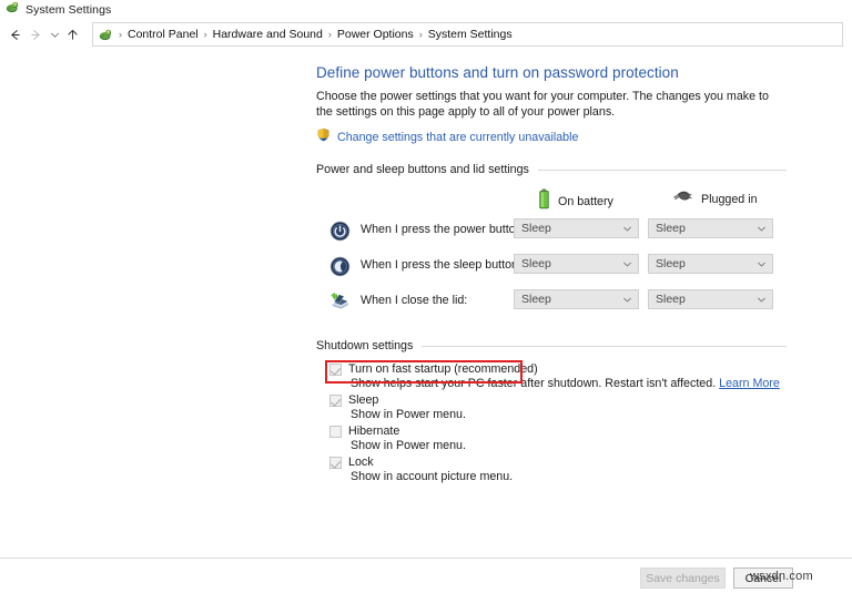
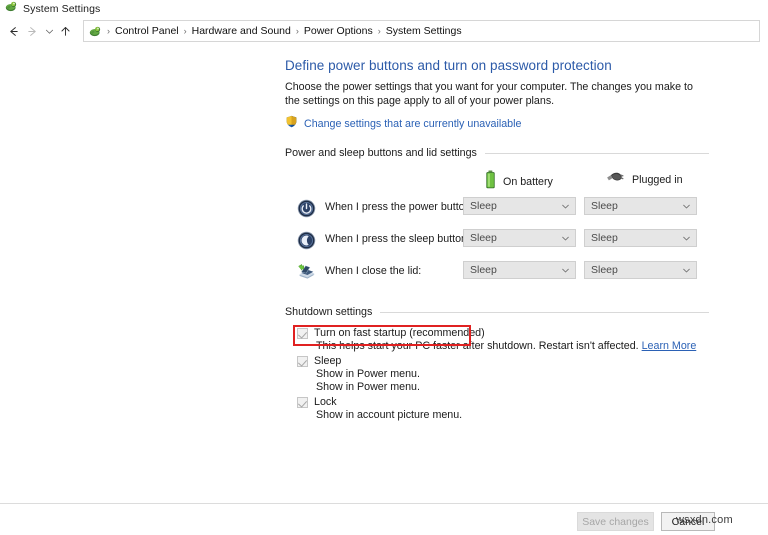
  System Settings
  ›
  Control Panel
  ›
  Hardware and Sound
  ›
  Power Options
  ›
  System Settings
  Define power buttons and turn on password protection
  Choose the power settings that you want for your computer. The changes you make to the settings on this page apply to all of your power plans.
  Change settings that are currently unavailable
  Power and sleep buttons and lid settings
  On battery
  Plugged in
  When I press the power butto
  Sleep
  Sleep
  When I press the sleep butto
  Sleep
  Sleep
  When I close the lid:
  Sleep
  Sleep
  Shutdown settings
  Turn on fast startup (recommended)
- Show helps start your PC faster after shutdown. Restart isn't affected. Learn More
+ This helps start your PC faster after shutdown. Restart isn't affected. Learn More
  Sleep
  Show in Power menu.
- Hibernate
  Show in Power menu.
  Lock
  Show in account picture menu.
  Save changes
  Cancel
  wsxdn.com
